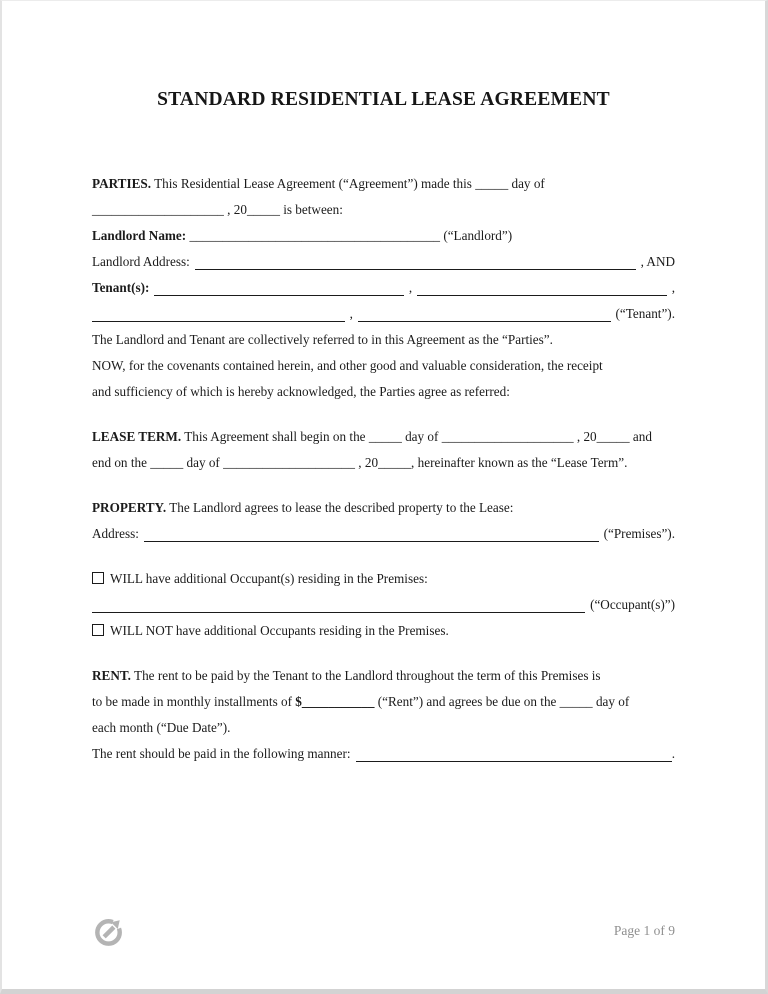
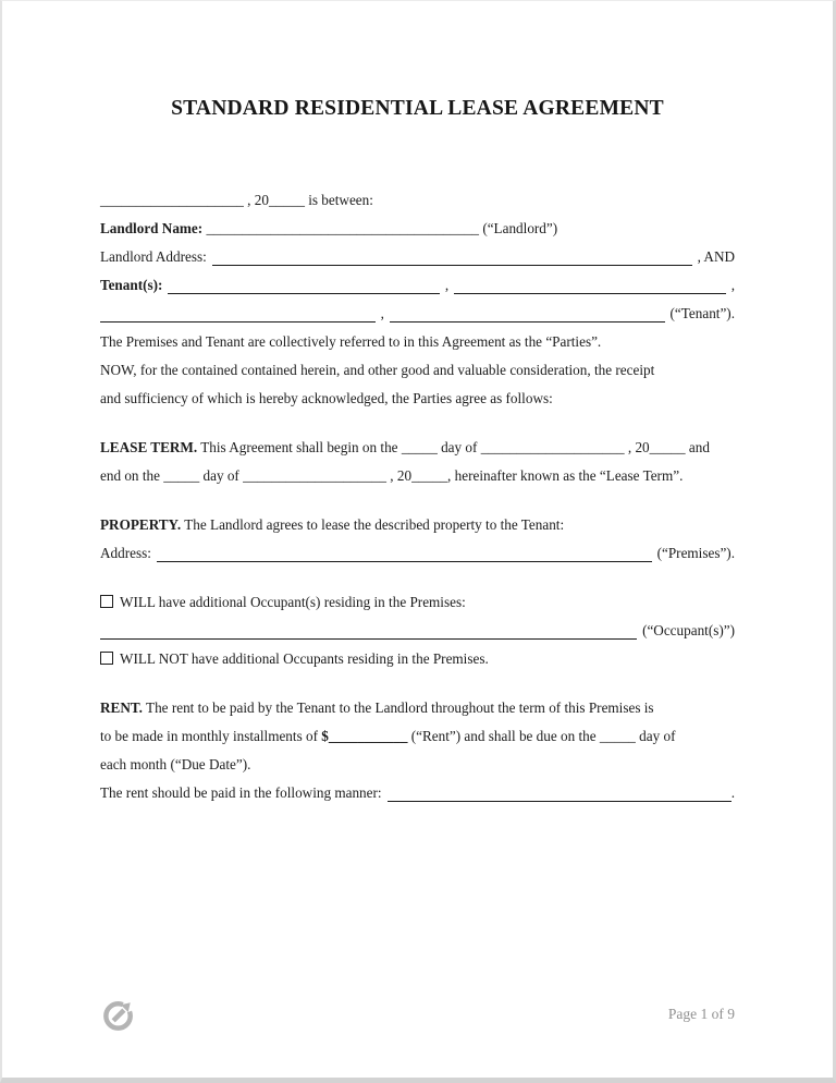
  STANDARD RESIDENTIAL LEASE AGREEMENT
- PARTIES. This Residential Lease Agreement (“Agreement”) made this _____ day of
  ____________________ , 20_____ is between:
  Landlord Name: ______________________________________ (“Landlord”)
  Landlord Address:
  , AND
  Tenant(s):
  ,
  ,
  ,
  (“Tenant”).
- The Landlord and Tenant are collectively referred to in this Agreement as the “Parties”.
+ The Premises and Tenant are collectively referred to in this Agreement as the “Parties”.
- NOW, for the covenants contained herein, and other good and valuable consideration, the receipt
+ NOW, for the contained contained herein, and other good and valuable consideration, the receipt
- and sufficiency of which is hereby acknowledged, the Parties agree as referred:
+ and sufficiency of which is hereby acknowledged, the Parties agree as follows:
  LEASE TERM. This Agreement shall begin on the _____ day of ____________________ , 20_____ and
  end on the _____ day of ____________________ , 20_____, hereinafter known as the “Lease Term”.
- PROPERTY. The Landlord agrees to lease the described property to the Lease:
+ PROPERTY. The Landlord agrees to lease the described property to the Tenant:
  Address:
  (“Premises”).
  WILL have additional Occupant(s) residing in the Premises:
  (“Occupant(s)”)
  WILL NOT have additional Occupants residing in the Premises.
  RENT. The rent to be paid by the Tenant to the Landlord throughout the term of this Premises is
- to be made in monthly installments of $___________ (“Rent”) and agrees be due on the _____ day of
+ to be made in monthly installments of $___________ (“Rent”) and shall be due on the _____ day of
  each month (“Due Date”).
  The rent should be paid in the following manner:
  .
  Page 1 of 9
